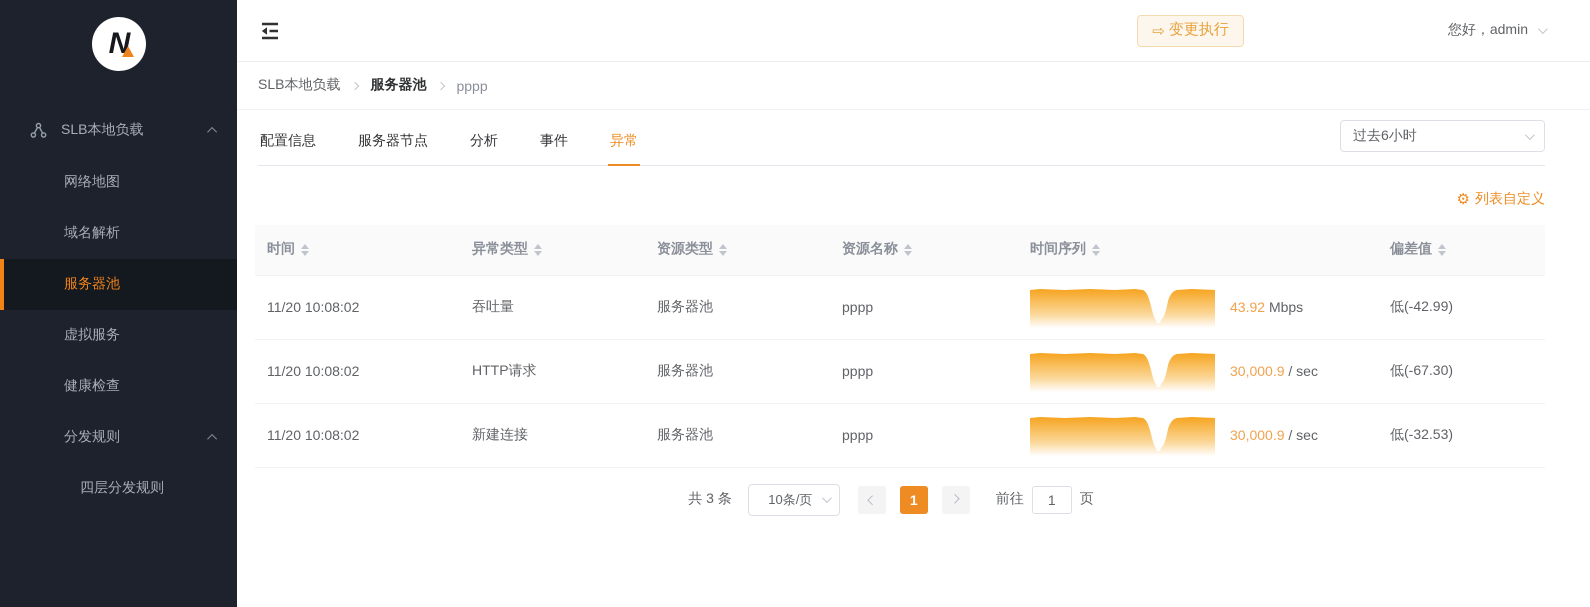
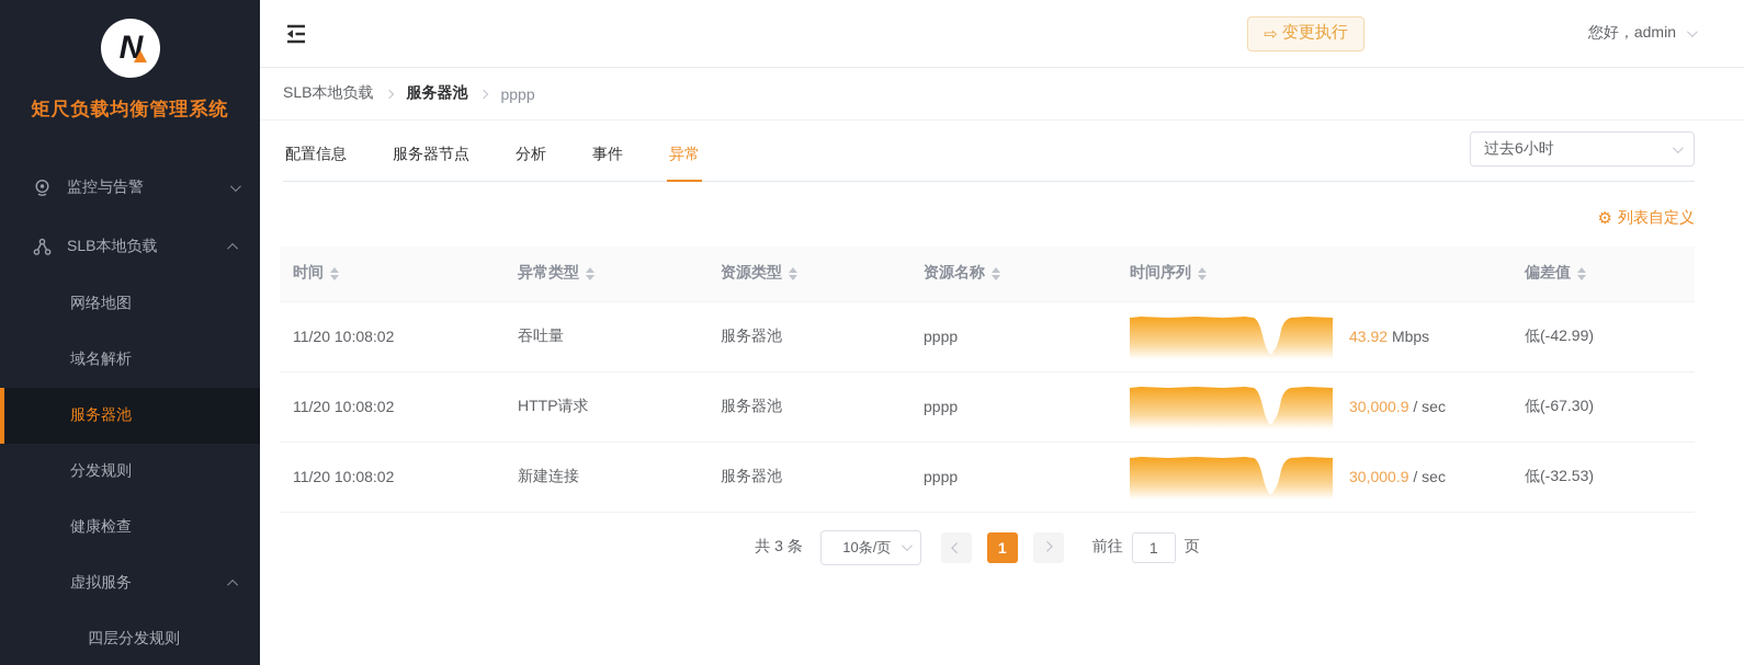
  N
+ 矩尺负载均衡管理系统
+ 监控与告警
  SLB本地负载
  网络地图
  域名解析
  服务器池
- 虚拟服务
+ 分发规则
  健康检查
- 分发规则
+ 虚拟服务
  四层分发规则
  ⇨
  变更执行
  您好，admin
  SLB本地负载
  服务器池
  pppp
  配置信息
  服务器节点
  分析
  事件
  异常
  过去6小时
  ⚙
  列表自定义
  时间	异常类型	资源类型	资源名称	时间序列	偏差值
  11/20 10:08:02	吞吐量	服务器池	pppp	43.92 Mbps	低(-42.99)
  11/20 10:08:02	HTTP请求	服务器池	pppp	30,000.9 / sec	低(-67.30)
  11/20 10:08:02	新建连接	服务器池	pppp	30,000.9 / sec	低(-32.53)
  共 3 条
  10条/页
  1
  前往
  1
  页
